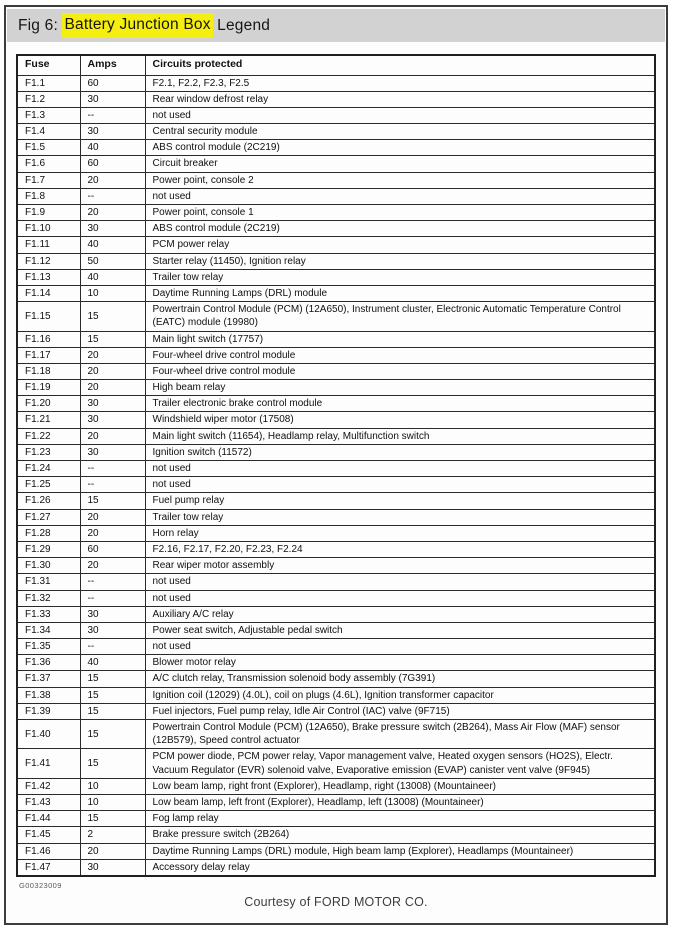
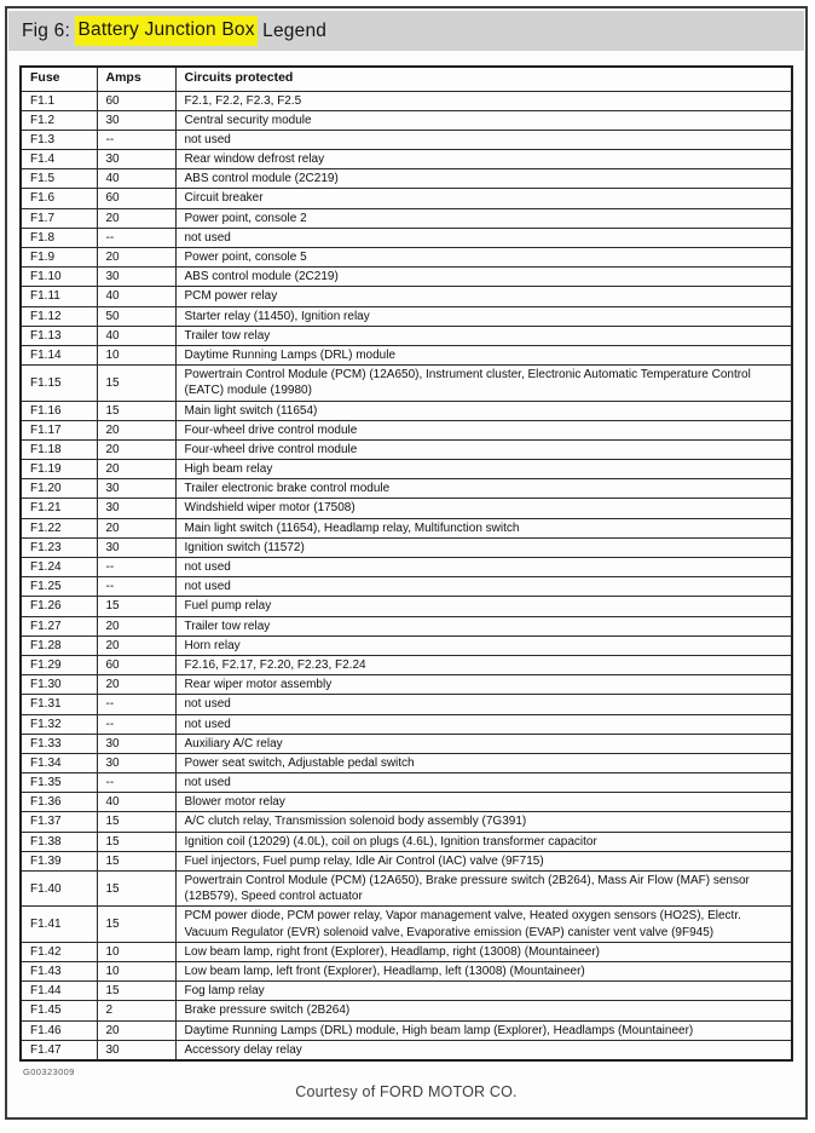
  Fig 6:
  Battery Junction Box
  Legend
  Fuse	Amps	Circuits protected
  F1.1	60	F2.1, F2.2, F2.3, F2.5
- F1.2	30	Rear window defrost relay
+ F1.2	30	Central security module
  F1.3	--	not used
- F1.4	30	Central security module
+ F1.4	30	Rear window defrost relay
  F1.5	40	ABS control module (2C219)
  F1.6	60	Circuit breaker
  F1.7	20	Power point, console 2
  F1.8	--	not used
- F1.9	20	Power point, console 1
+ F1.9	20	Power point, console 5
  F1.10	30	ABS control module (2C219)
  F1.11	40	PCM power relay
  F1.12	50	Starter relay (11450), Ignition relay
  F1.13	40	Trailer tow relay
  F1.14	10	Daytime Running Lamps (DRL) module
  F1.15	15	Powertrain Control Module (PCM) (12A650), Instrument cluster, Electronic Automatic Temperature Control (EATC) module (19980)
- F1.16	15	Main light switch (17757)
+ F1.16	15	Main light switch (11654)
  F1.17	20	Four-wheel drive control module
  F1.18	20	Four-wheel drive control module
  F1.19	20	High beam relay
  F1.20	30	Trailer electronic brake control module
  F1.21	30	Windshield wiper motor (17508)
  F1.22	20	Main light switch (11654), Headlamp relay, Multifunction switch
  F1.23	30	Ignition switch (11572)
  F1.24	--	not used
  F1.25	--	not used
  F1.26	15	Fuel pump relay
  F1.27	20	Trailer tow relay
  F1.28	20	Horn relay
  F1.29	60	F2.16, F2.17, F2.20, F2.23, F2.24
  F1.30	20	Rear wiper motor assembly
  F1.31	--	not used
  F1.32	--	not used
  F1.33	30	Auxiliary A/C relay
  F1.34	30	Power seat switch, Adjustable pedal switch
  F1.35	--	not used
  F1.36	40	Blower motor relay
  F1.37	15	A/C clutch relay, Transmission solenoid body assembly (7G391)
  F1.38	15	Ignition coil (12029) (4.0L), coil on plugs (4.6L), Ignition transformer capacitor
  F1.39	15	Fuel injectors, Fuel pump relay, Idle Air Control (IAC) valve (9F715)
  F1.40	15	Powertrain Control Module (PCM) (12A650), Brake pressure switch (2B264), Mass Air Flow (MAF) sensor (12B579), Speed control actuator
  F1.41	15	PCM power diode, PCM power relay, Vapor management valve, Heated oxygen sensors (HO2S), Electr. Vacuum Regulator (EVR) solenoid valve, Evaporative emission (EVAP) canister vent valve (9F945)
  F1.42	10	Low beam lamp, right front (Explorer), Headlamp, right (13008) (Mountaineer)
  F1.43	10	Low beam lamp, left front (Explorer), Headlamp, left (13008) (Mountaineer)
  F1.44	15	Fog lamp relay
  F1.45	2	Brake pressure switch (2B264)
  F1.46	20	Daytime Running Lamps (DRL) module, High beam lamp (Explorer), Headlamps (Mountaineer)
  F1.47	30	Accessory delay relay
  G00323009
  Courtesy of FORD MOTOR CO.
